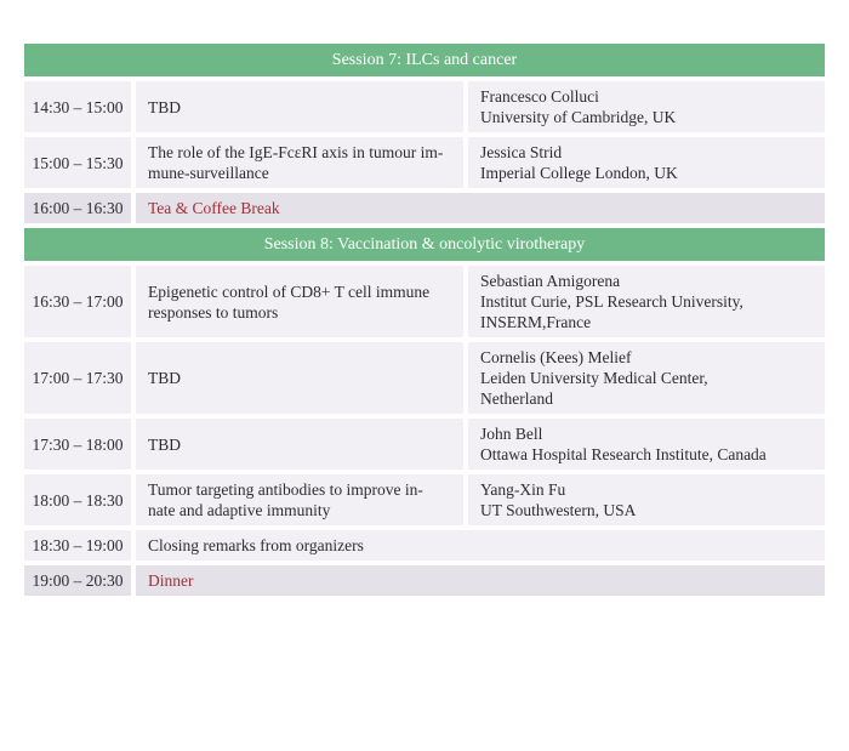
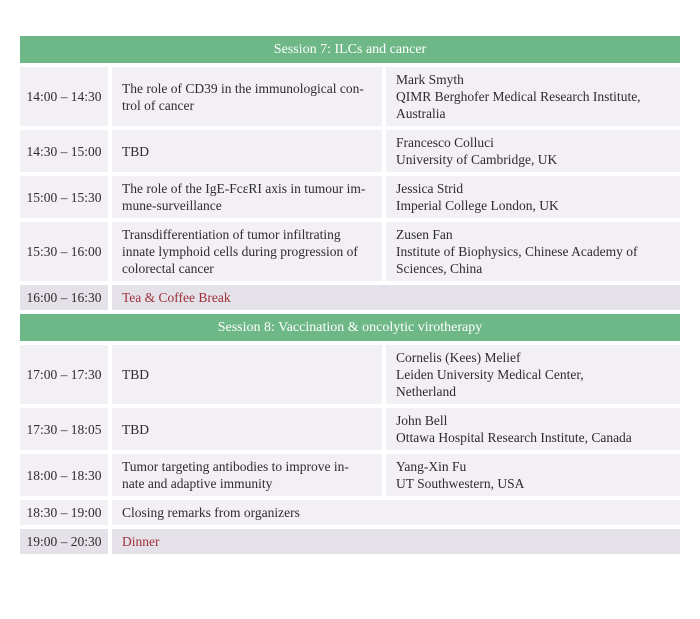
  Session 7: ILCs and cancer
+ 14:00 – 14:30	The role of CD39 in the immunological con- trol of cancer	Mark Smyth QIMR Berghofer Medical Research Institute, Australia
  14:30 – 15:00	TBD	Francesco Colluci University of Cambridge, UK
  15:00 – 15:30	The role of the IgE-FcεRI axis in tumour im- mune-surveillance	Jessica Strid Imperial College London, UK
+ 15:30 – 16:00	Transdifferentiation of tumor infiltrating innate lymphoid cells during progression of colorectal cancer	Zusen Fan Institute of Biophysics, Chinese Academy of Sciences, China
  16:00 – 16:30	Tea & Coffee Break
  Session 8: Vaccination & oncolytic virotherapy
- 16:30 – 17:00	Epigenetic control of CD8+ T cell immune responses to tumors	Sebastian Amigorena Institut Curie, PSL Research University, INSERM,France
  17:00 – 17:30	TBD	Cornelis (Kees) Melief Leiden University Medical Center, Netherland
- 17:30 – 18:00	TBD	John Bell Ottawa Hospital Research Institute, Canada
+ 17:30 – 18:05	TBD	John Bell Ottawa Hospital Research Institute, Canada
  18:00 – 18:30	Tumor targeting antibodies to improve in- nate and adaptive immunity	Yang-Xin Fu UT Southwestern, USA
  18:30 – 19:00	Closing remarks from organizers
  19:00 – 20:30	Dinner
